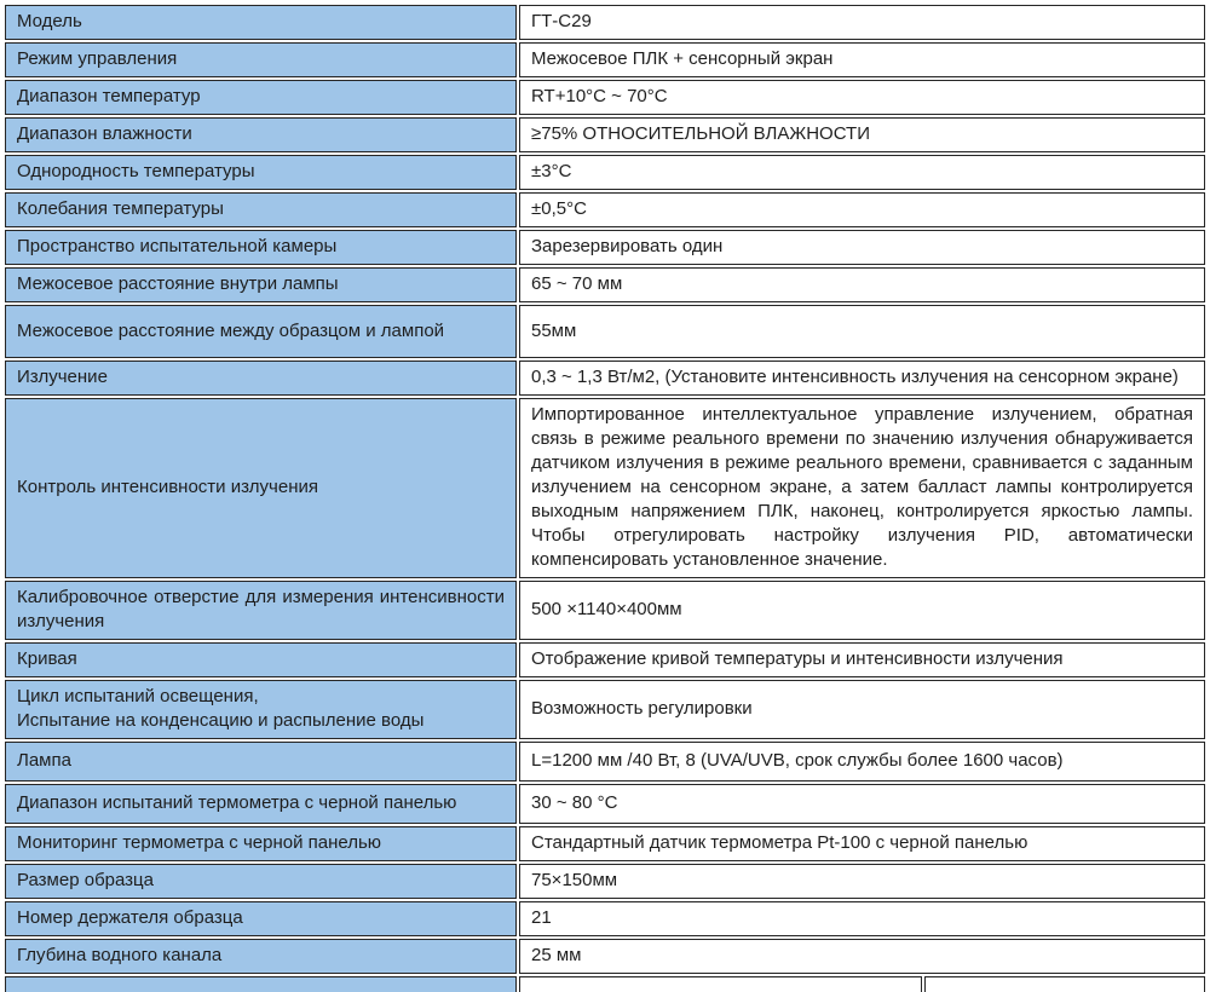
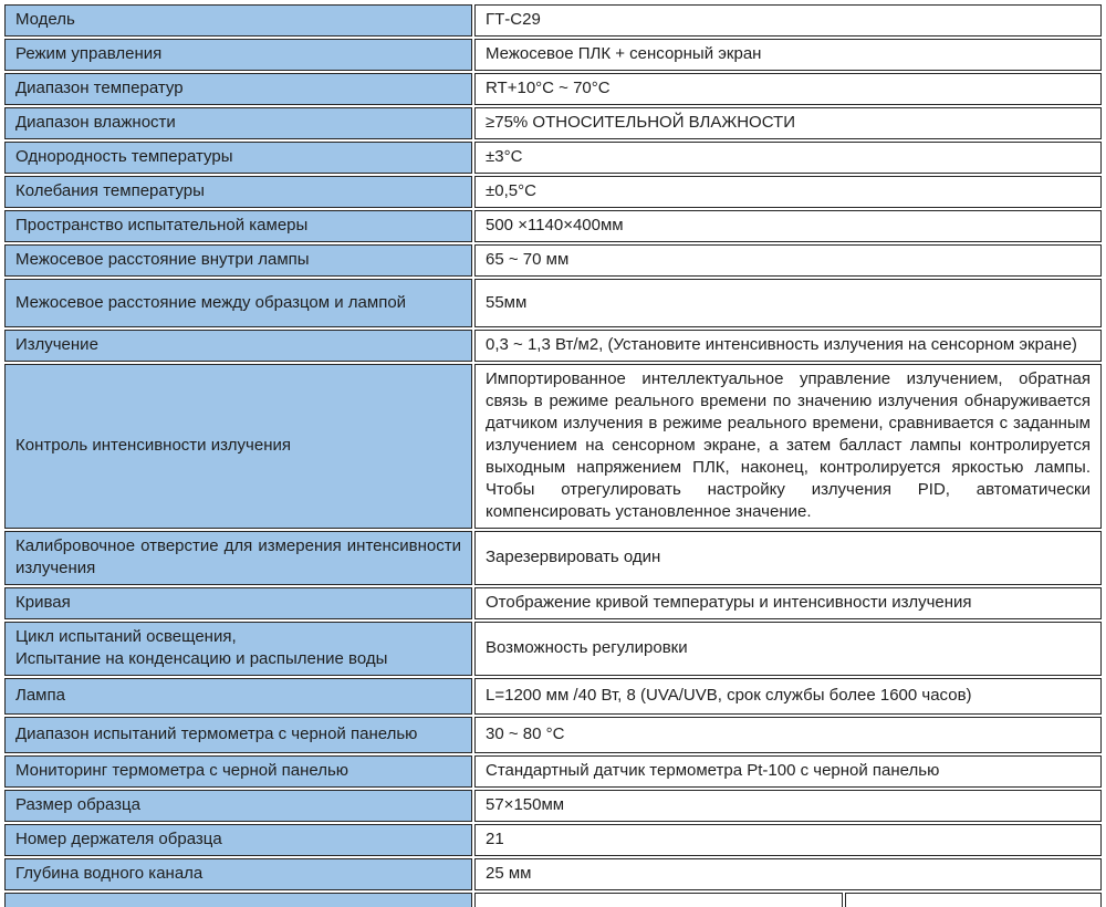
  Модель	ГТ-С29
  Режим управления	Межосевое ПЛК + сенсорный экран
  Диапазон температур	RT+10°C ~ 70°C
  Диапазон влажности	≥75% ОТНОСИТЕЛЬНОЙ ВЛАЖНОСТИ
  Однородность температуры	±3°C
  Колебания температуры	±0,5°C
- Пространство испытательной камеры	Зарезервировать один
+ Пространство испытательной камеры	500 ×1140×400мм
  Межосевое расстояние внутри лампы	65 ~ 70 мм
  Межосевое расстояние между образцом и лампой	55мм
  Излучение	0,3 ~ 1,3 Вт/м2, (Установите интенсивность излучения на сенсорном экране)
  Контроль интенсивности излучения	Импортированное интеллектуальное управление излучением, обратная связь в режиме реального времени по значению излучения обнаруживается датчиком излучения в режиме реального времени, сравнивается с заданным излучением на сенсорном экране, а затем балласт лампы контролируется выходным напряжением ПЛК, наконец, контролируется яркостью лампы. Чтобы отрегулировать настройку излучения PID, автоматически компенсировать установленное значение.
- Калибровочное отверстие для измерения интенсивности излучения	500 ×1140×400мм
+ Калибровочное отверстие для измерения интенсивности излучения	Зарезервировать один
  Кривая	Отображение кривой температуры и интенсивности излучения
  Цикл испытаний освещения, Испытание на конденсацию и распыление воды	Возможность регулировки
  Лампа	L=1200 мм /40 Вт, 8 (UVA/UVB, срок службы более 1600 часов)
  Диапазон испытаний термометра с черной панелью	30 ~ 80 °C
  Мониторинг термометра с черной панелью	Стандартный датчик термометра Pt-100 с черной панелью
- Размер образца	75×150мм
+ Размер образца	57×150мм
  Номер держателя образца	21
  Глубина водного канала	25 мм
